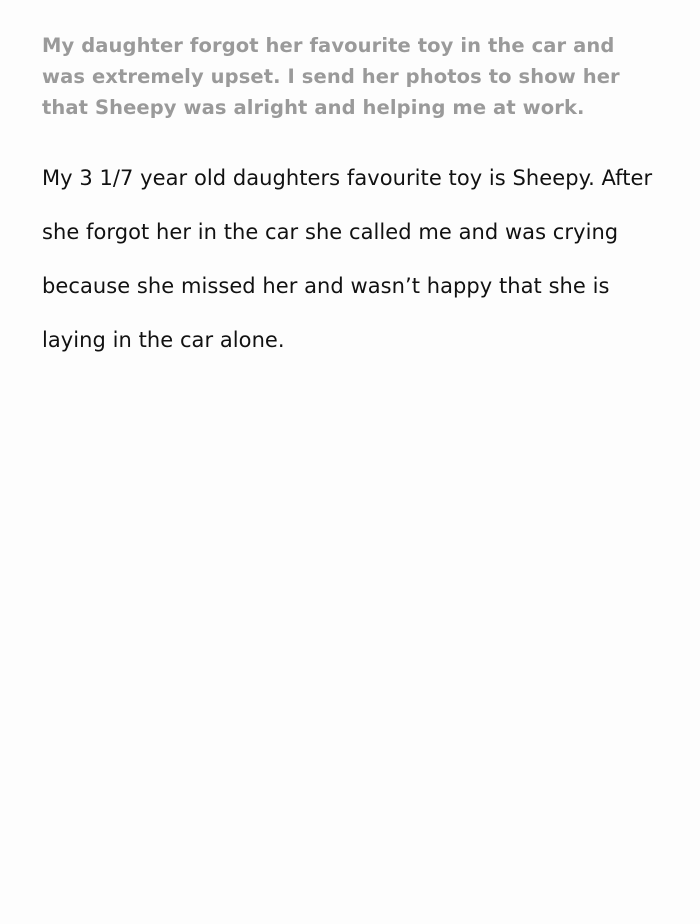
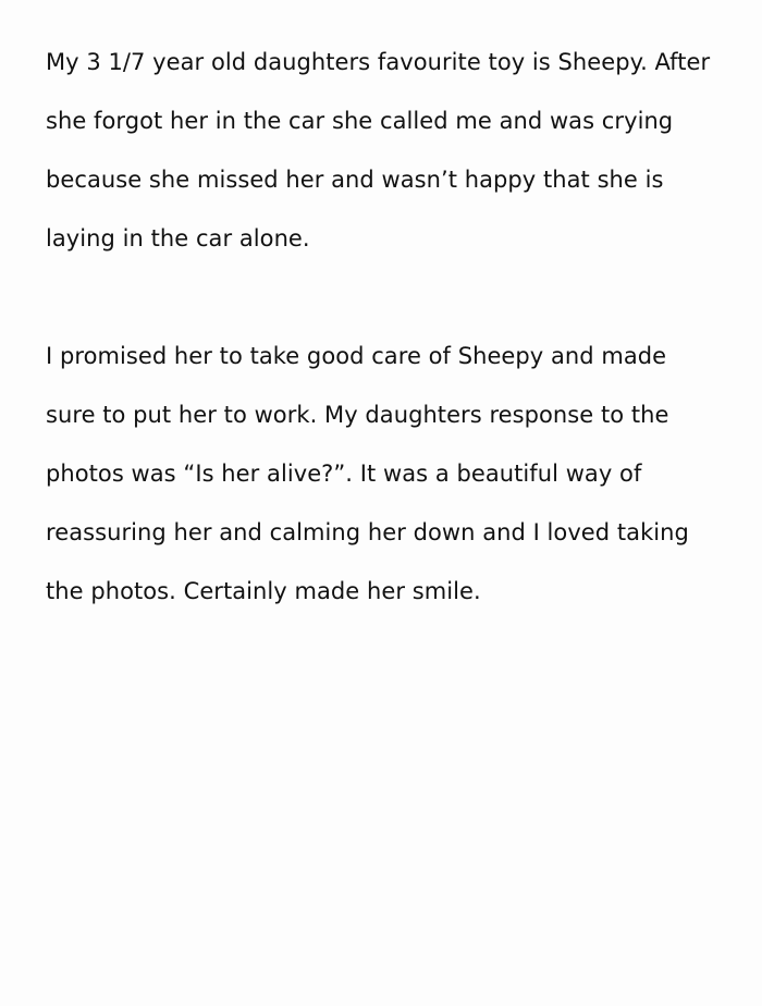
- My daughter forgot her favourite toy in the car and was extremely upset. I send her photos to show her that Sheepy was alright and helping me at work.
  My 3 1/7 year old daughters favourite toy is Sheepy. After she forgot her in the car she called me and was crying because she missed her and wasn’t happy that she is laying in the car alone.
+ I promised her to take good care of Sheepy and made sure to put her to work. My daughters response to the photos was “Is her alive?”. It was a beautiful way of reassuring her and calming her down and I loved taking the photos. Certainly made her smile.
